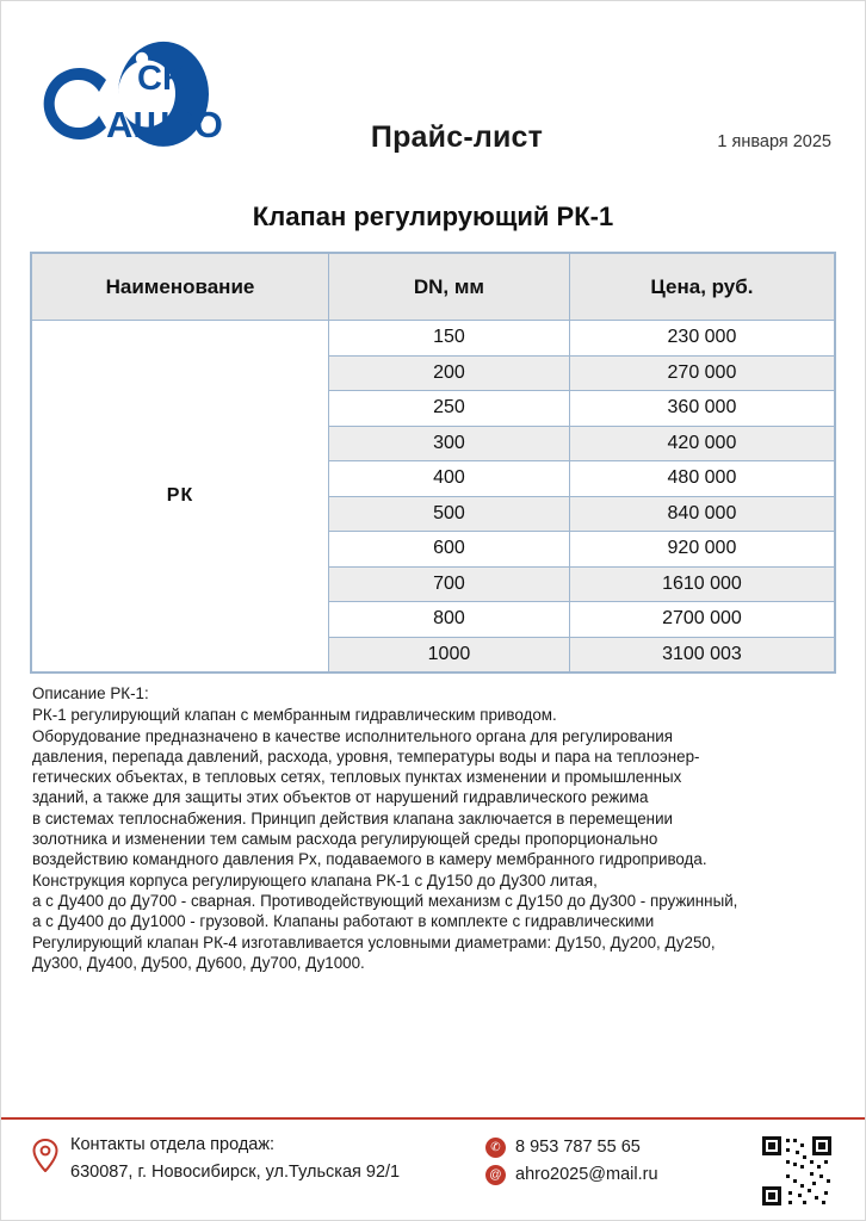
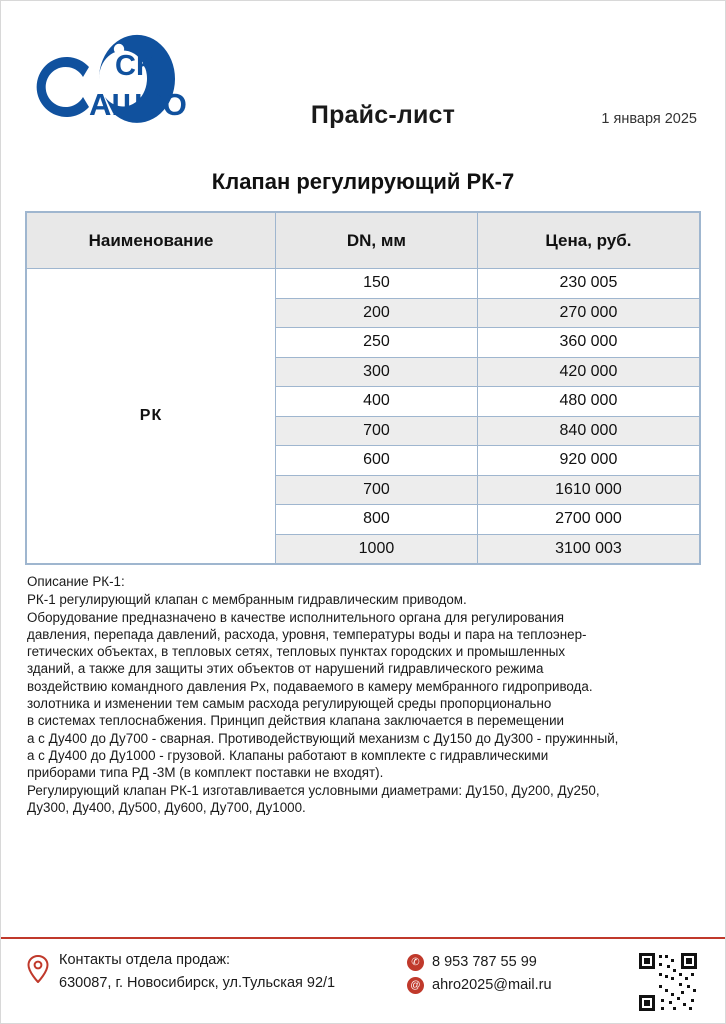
  СК
  АШРО
  Прайс-лист
  1 января 2025
- Клапан регулирующий РК-1
+ Клапан регулирующий РК-7
  Наименование	DN, мм	Цена, руб.
- РК	150	230 000
+ РК	150	230 005
  200	270 000
  250	360 000
  300	420 000
  400	480 000
- 500	840 000
+ 700	840 000
  600	920 000
  700	1610 000
  800	2700 000
  1000	3100 003
  Описание РК-1:
  РК-1 регулирующий клапан с мембранным гидравлическим приводом.
  Оборудование предназначено в качестве исполнительного органа для регулирования
  давления, перепада давлений, расхода, уровня, температуры воды и пара на теплоэнер-
- гетических объектах, в тепловых сетях, тепловых пунктах изменении и промышленных
+ гетических объектах, в тепловых сетях, тепловых пунктах городских и промышленных
  зданий, а также для защиты этих объектов от нарушений гидравлического режима
- в системах теплоснабжения. Принцип действия клапана заключается в перемещении
+ воздействию командного давления Рх, подаваемого в камеру мембранного гидропривода.
  золотника и изменении тем самым расхода регулирующей среды пропорционально
- воздействию командного давления Рх, подаваемого в камеру мембранного гидропривода.
+ в системах теплоснабжения. Принцип действия клапана заключается в перемещении
- Конструкция корпуса регулирующего клапана РК-1 с Ду150 до Ду300 литая,
  а с Ду400 до Ду700 - сварная. Противодействующий механизм с Ду150 до Ду300 - пружинный,
  а с Ду400 до Ду1000 - грузовой. Клапаны работают в комплекте с гидравлическими
+ приборами типа РД -3М (в комплект поставки не входят).
- Регулирующий клапан РК-4 изготавливается условными диаметрами: Ду150, Ду200, Ду250,
+ Регулирующий клапан РК-1 изготавливается условными диаметрами: Ду150, Ду200, Ду250,
  Ду300, Ду400, Ду500, Ду600, Ду700, Ду1000.
  Контакты отдела продаж:
  630087, г. Новосибирск, ул.Тульская 92/1
  ✆
- 8 953 787 55 65
+ 8 953 787 55 99
  @
  ahro2025@mail.ru
